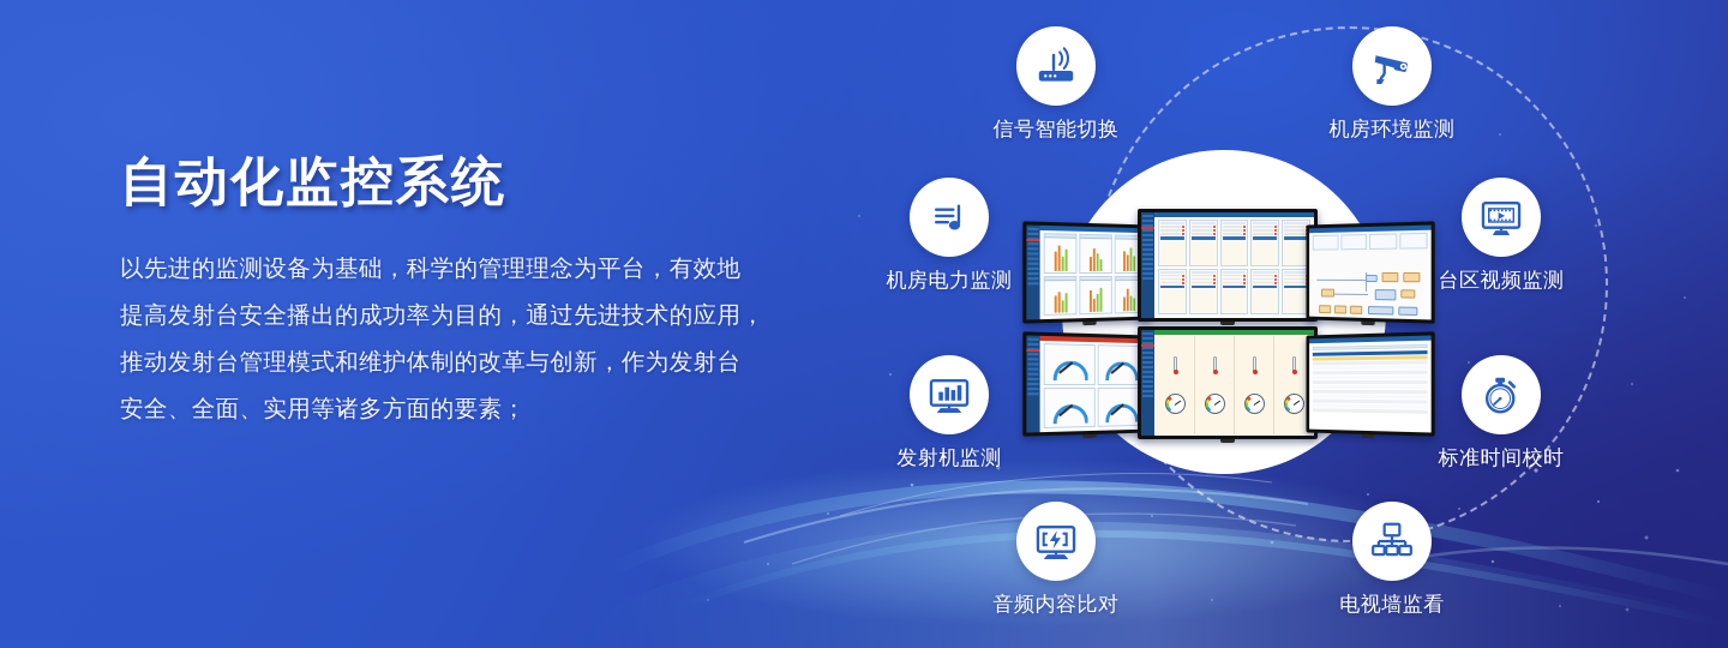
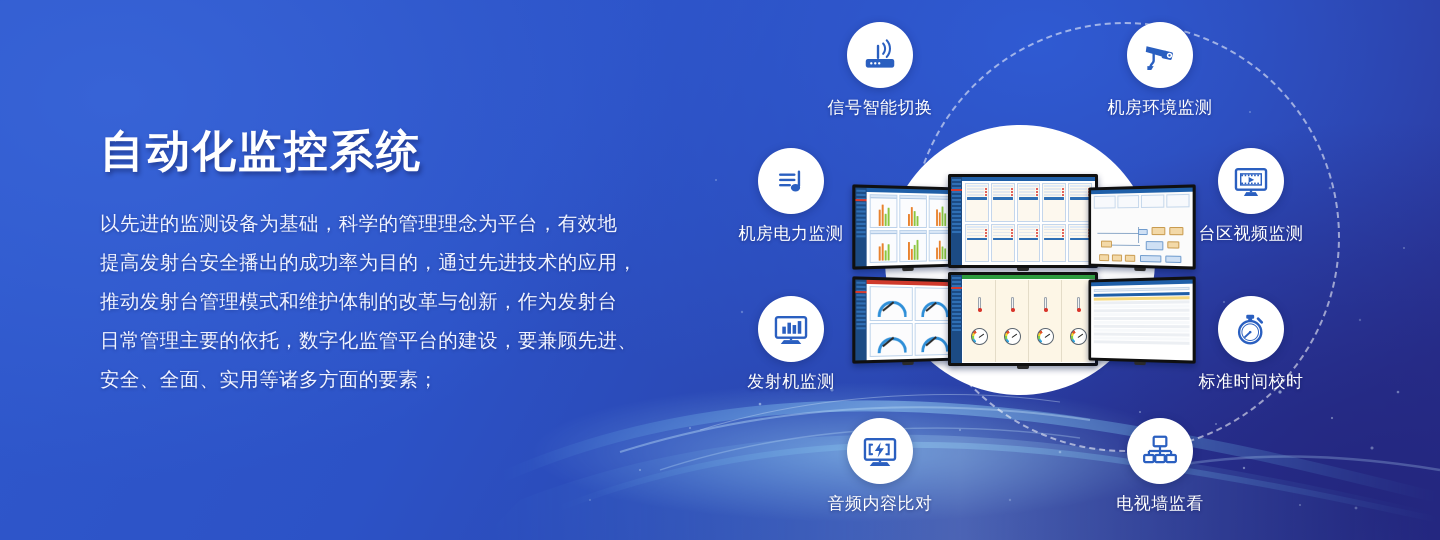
  自动化监控系统
  以先进的监测设备为基础，科学的管理理念为平台，有效地
  提高发射台安全播出的成功率为目的，通过先进技术的应用，
  推动发射台管理模式和维护体制的改革与创新，作为发射台
+ 日常管理主要的依托，数字化监管平台的建设，要兼顾先进、
  安全、全面、实用等诸多方面的要素；
  信号智能切换
  机房环境监测
  机房电力监测
  台区视频监测
  发射机监测
  标准时间校时
  音频内容比对
  电视墙监看
